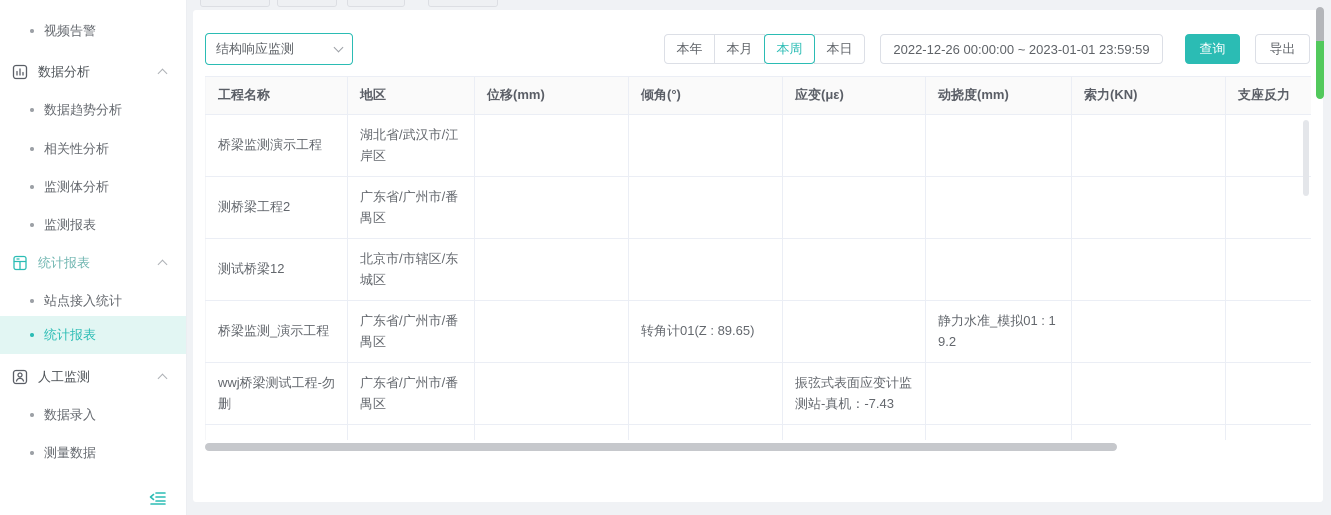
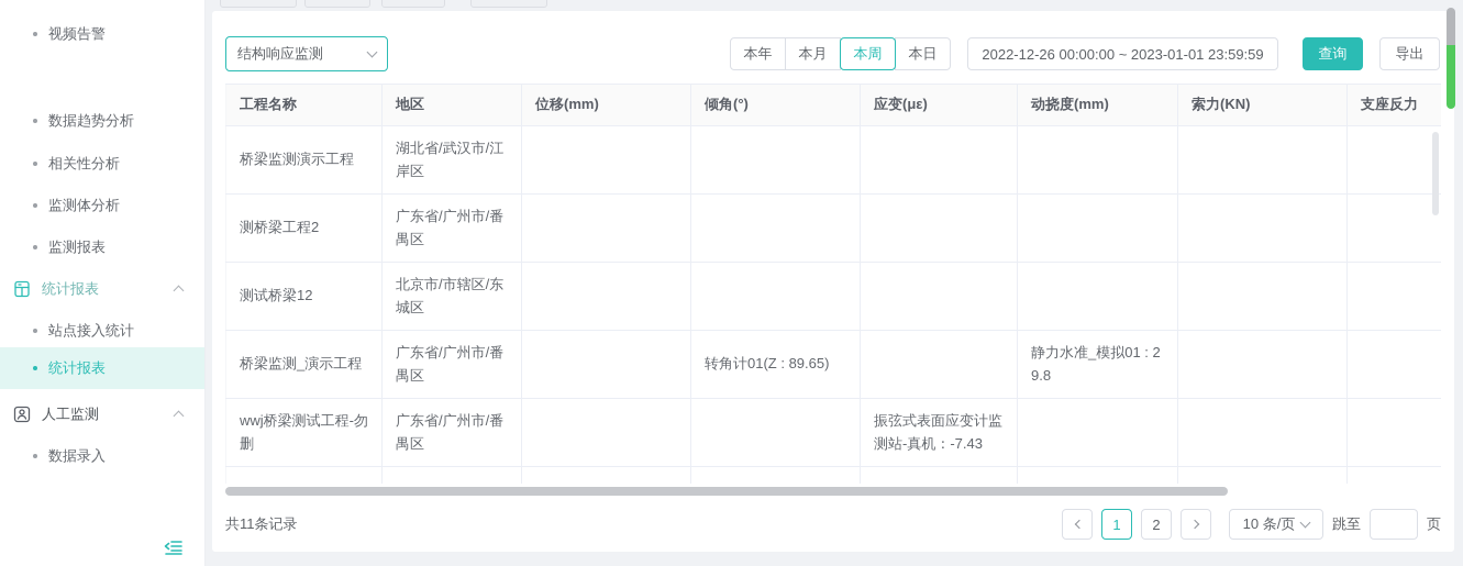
  视频告警
- 数据分析
  数据趋势分析
  相关性分析
  监测体分析
  监测报表
  统计报表
  站点接入统计
  统计报表
  人工监测
  数据录入
- 测量数据
  结构响应监测
  本年
  本月
  本周
  本日
  2022-12-26 00:00:00 ~ 2023-01-01 23:59:59
  查询
  导出
  工程名称	地区	位移(mm)	倾角(°)	应变(με)	动挠度(mm)	索力(KN)	支座反力
  桥梁监测演示工程	湖北省/武汉市/江岸区
  测桥梁工程2	广东省/广州市/番禺区
  测试桥梁12	北京市/市辖区/东城区
- 桥梁监测_演示工程	广东省/广州市/番禺区		转角计01(Z : 89.65)		静力水准_模拟01 : 19.2
+ 桥梁监测_演示工程	广东省/广州市/番禺区		转角计01(Z : 89.65)		静力水准_模拟01 : 29.8
  wwj桥梁测试工程-勿删	广东省/广州市/番禺区			振弦式表面应变计监测站-真机：-7.43
+ 共11条记录
+ 1
+ 2
+ 10 条/页
+ 跳至
+ 页
